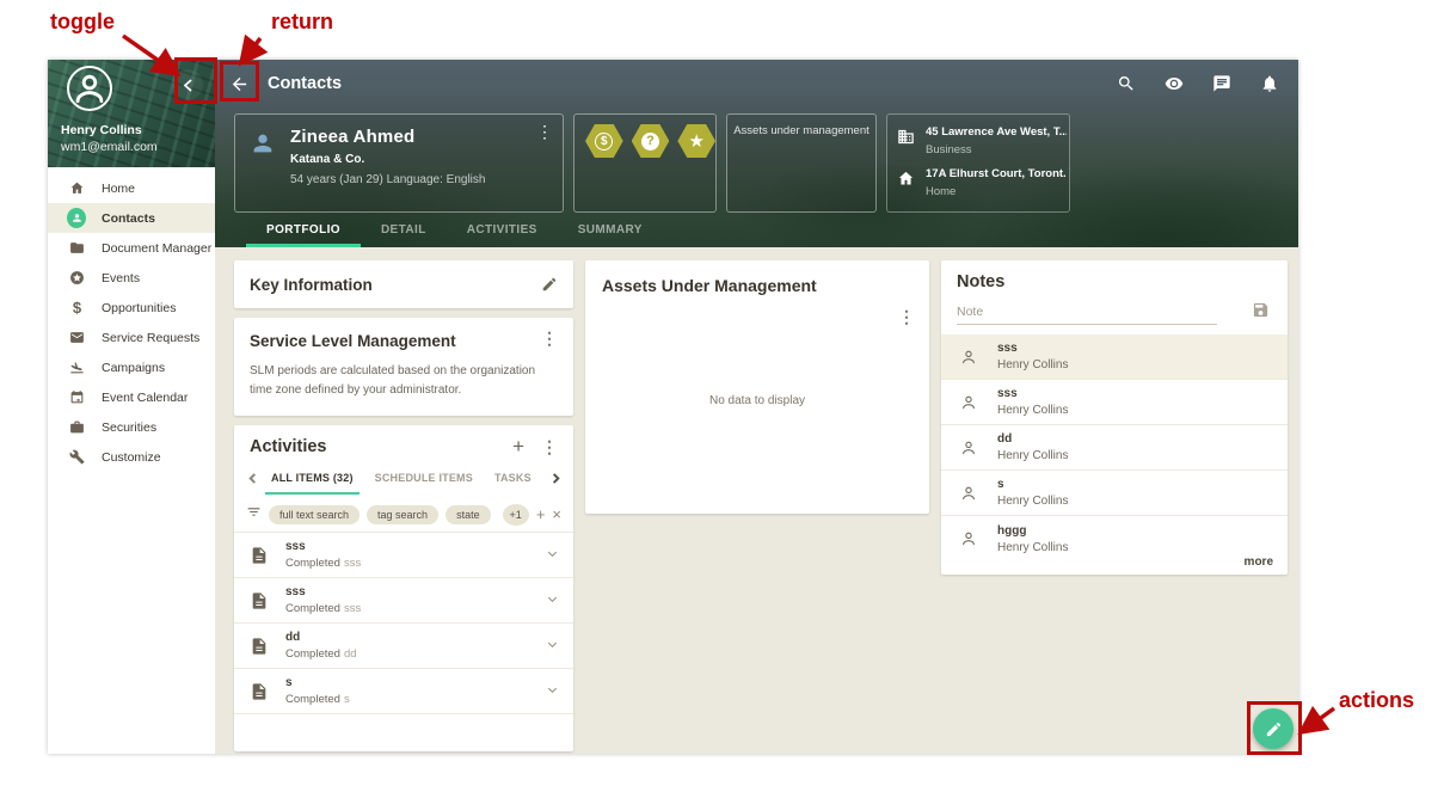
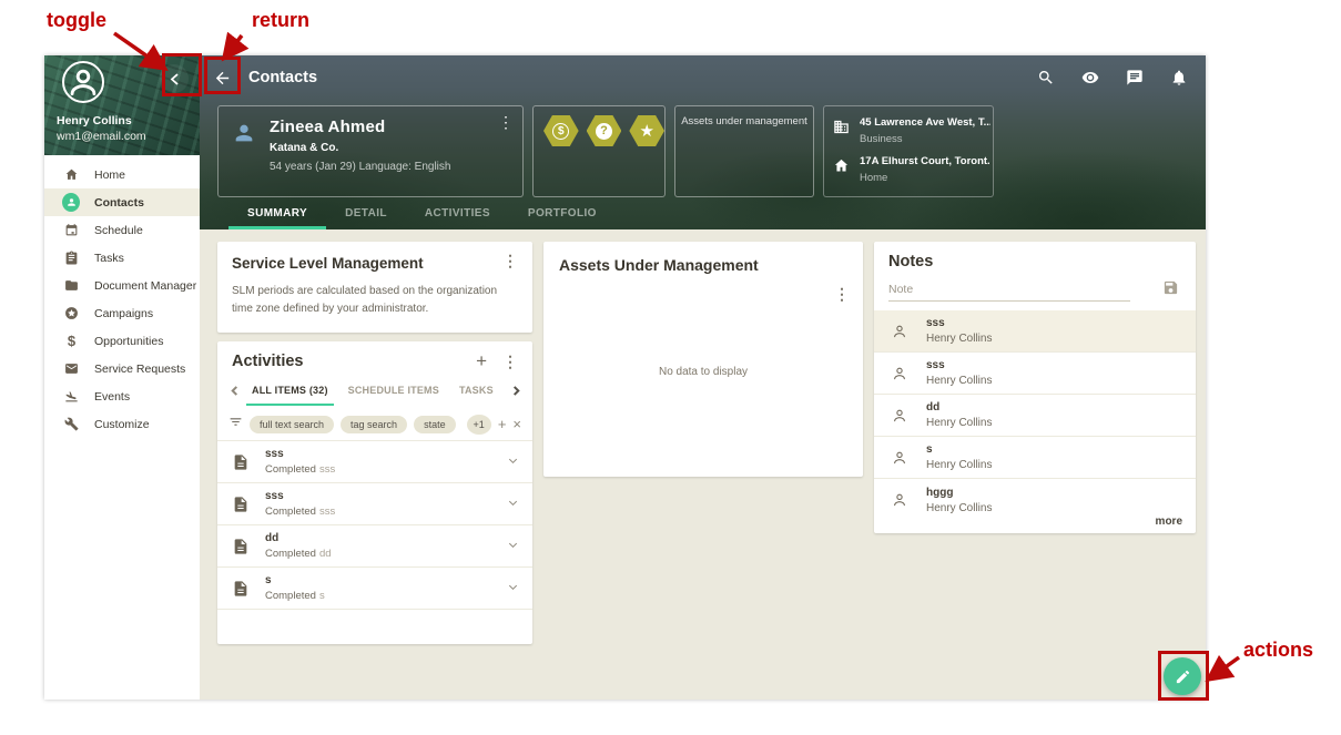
  Henry Collins
  wm1@email.com
  Home
  Contacts
+ Schedule
+ Tasks
  Document Manager
- Events
+ Campaigns
  $
  Opportunities
  Service Requests
- Campaigns
+ Events
- Event Calendar
- Securities
  Customize
  Contacts
  Zineea Ahmed
  Katana & Co.
  54 years (Jan 29) Language: English
  ⋮
  $
  ?
  ★
  Assets under management
  45 Lawrence Ave West, T..
  Business
  17A Elhurst Court, Toront.
  Home
- PORTFOLIO
+ SUMMARY
  DETAIL
  ACTIVITIES
- SUMMARY
+ PORTFOLIO
- Key Information
  Service Level Management
  ⋮
  SLM periods are calculated based on the organization time zone defined by your administrator.
  Activities
  +
  ⋮
  ALL ITEMS (32)
  SCHEDULE ITEMS
  TASKS
  full text search
  tag search
  state
  +1
  +
  ×
  sss
  Completed sss
  sss
  Completed sss
  dd
  Completed dd
  s
  Completed s
  Assets Under Management
  ⋮
  No data to display
  Notes
  Note
  sss
  Henry Collins
  sss
  Henry Collins
  dd
  Henry Collins
  s
  Henry Collins
  hggg
  Henry Collins
  more
  toggle
  return
  actions
